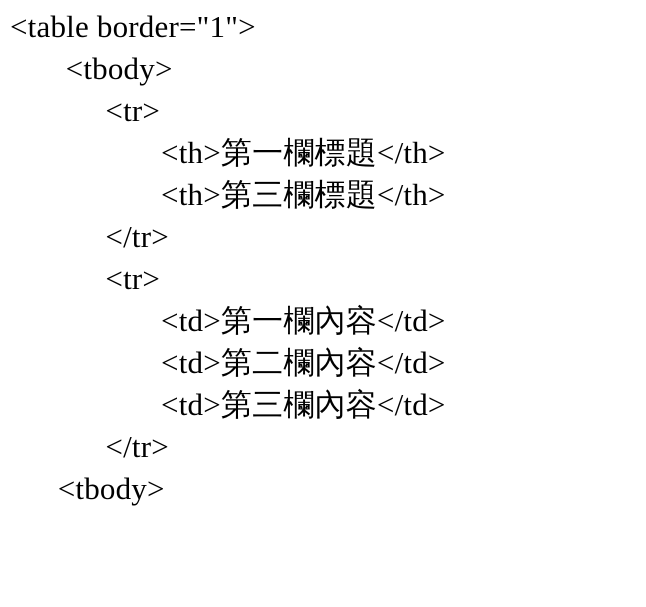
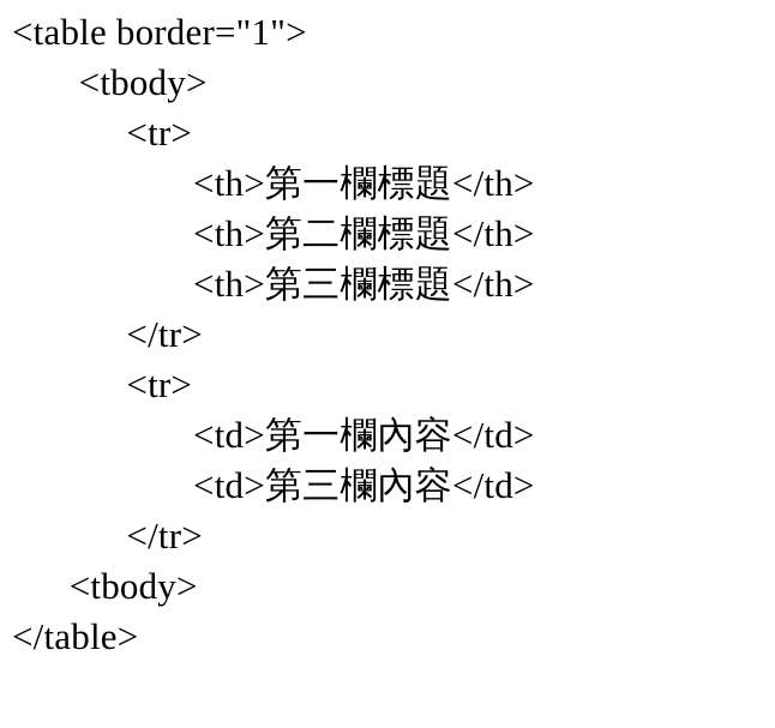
  <table border="1">
  <tbody>
  <tr>
  <th>第一欄標題</th>
+ <th>第二欄標題</th>
  <th>第三欄標題</th>
  </tr>
  <tr>
  <td>第一欄內容</td>
- <td>第二欄內容</td>
  <td>第三欄內容</td>
  </tr>
  <tbody>
+ </table>
